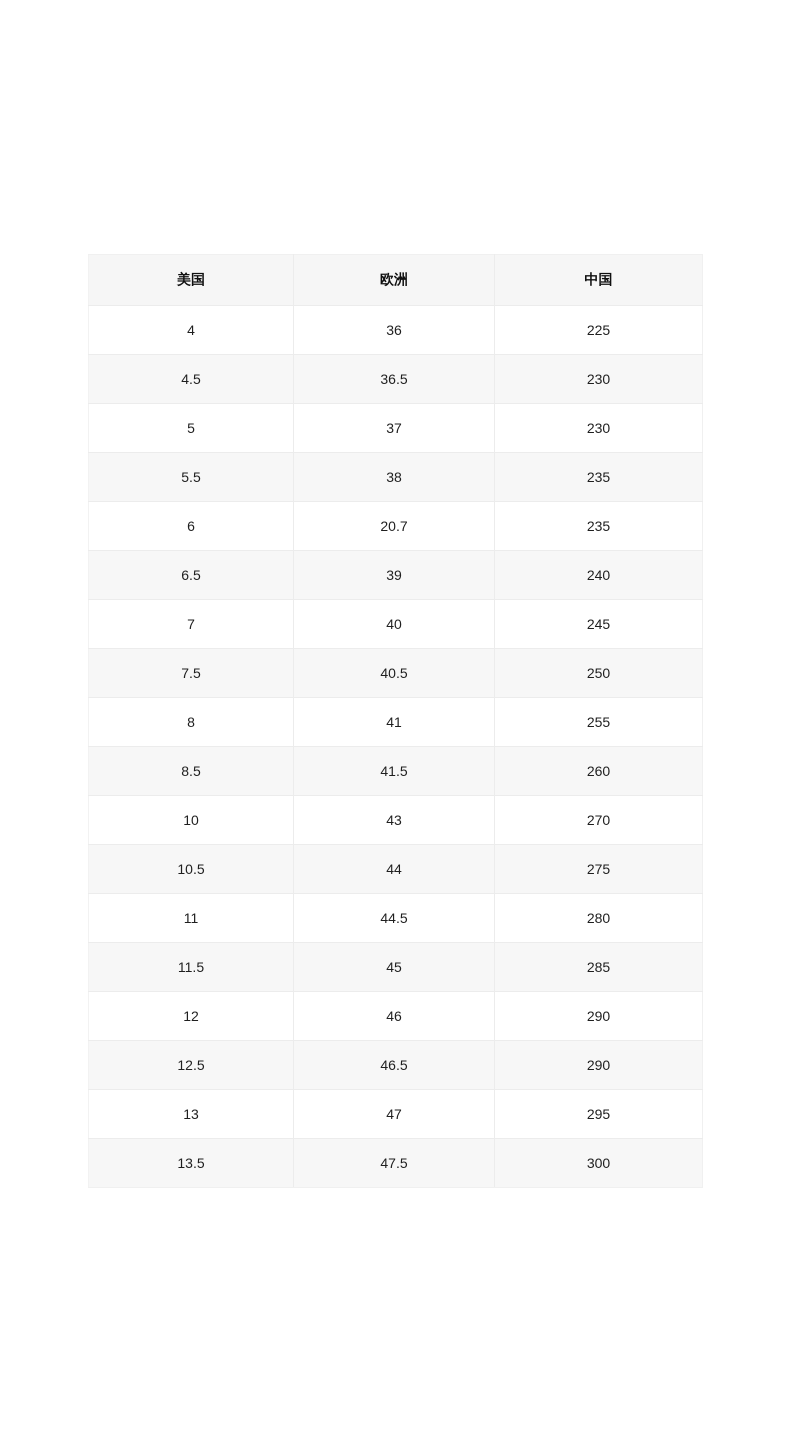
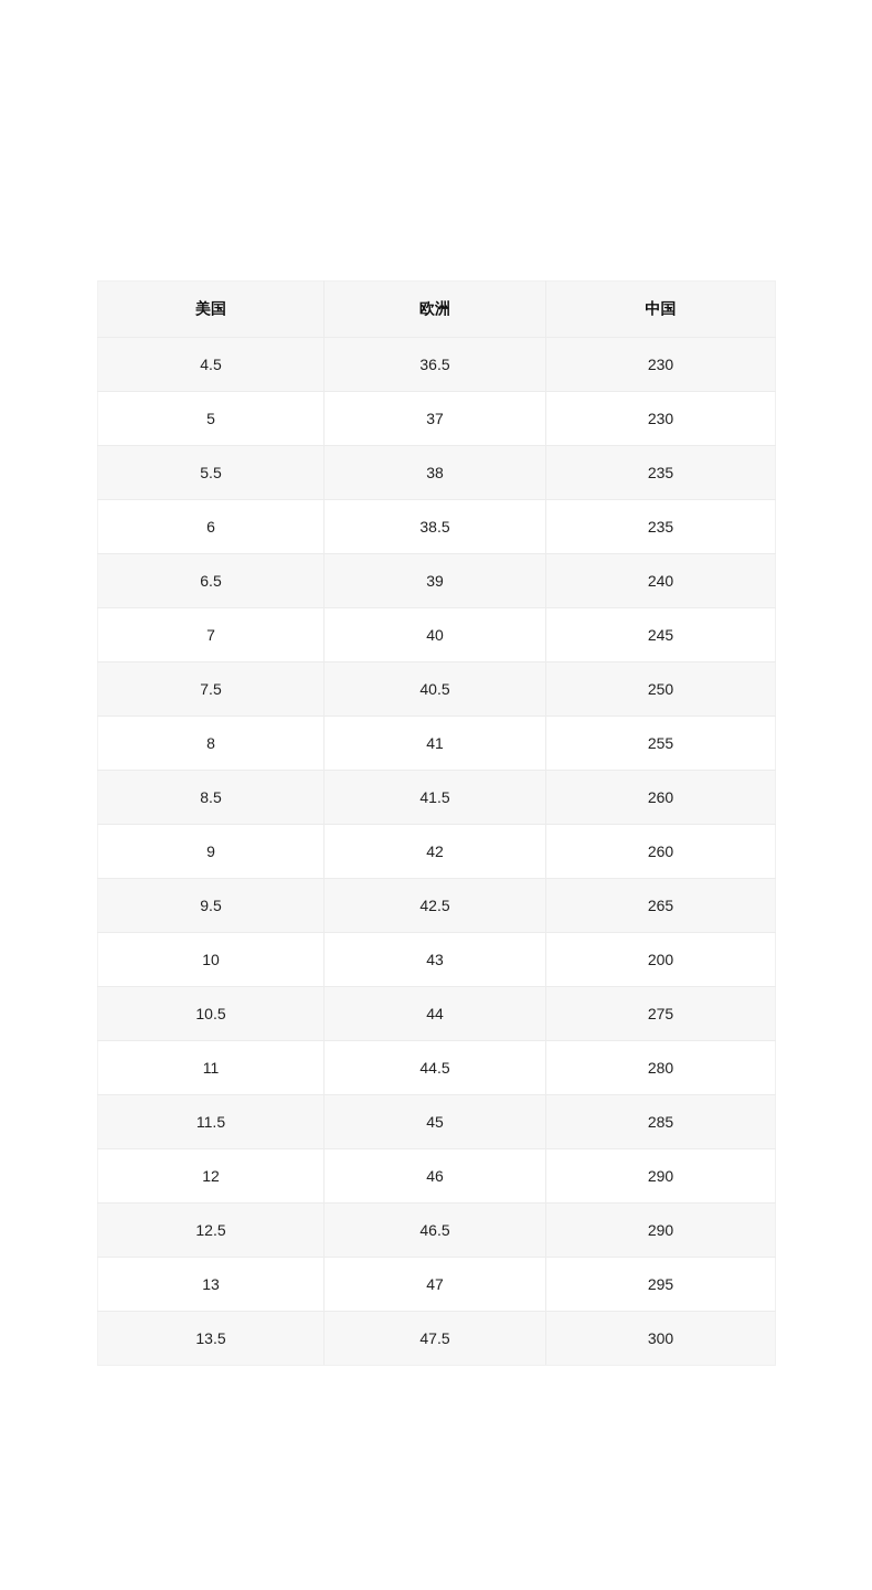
  美国	欧洲	中国
- 4	36	225
  4.5	36.5	230
  5	37	230
  5.5	38	235
- 6	20.7	235
+ 6	38.5	235
  6.5	39	240
  7	40	245
  7.5	40.5	250
  8	41	255
  8.5	41.5	260
+ 9	42	260
+ 9.5	42.5	265
- 10	43	270
+ 10	43	200
  10.5	44	275
  11	44.5	280
  11.5	45	285
  12	46	290
  12.5	46.5	290
  13	47	295
  13.5	47.5	300
